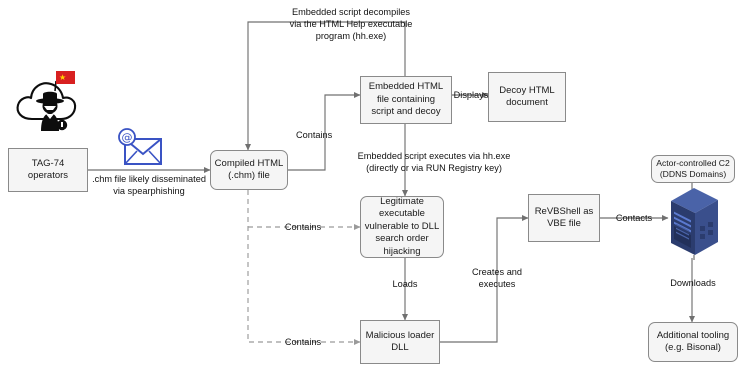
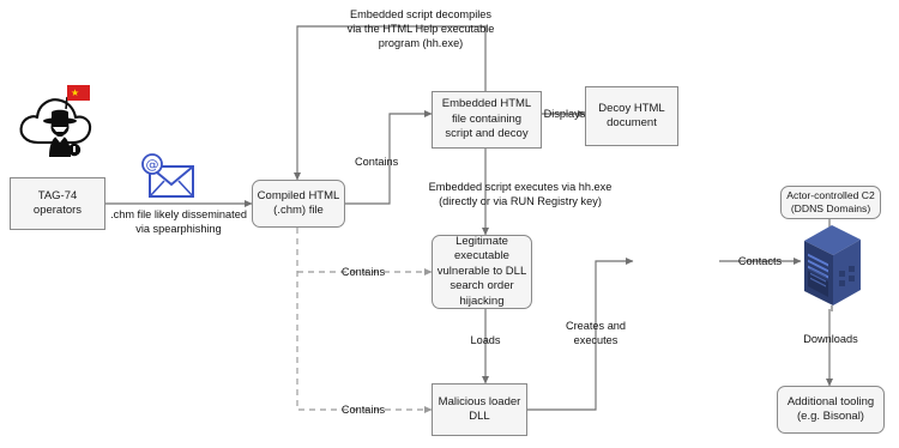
  ★
  @
  TAG-74 operators
  Compiled HTML
  (.chm) file
  Embedded HTML
  file containing
  script and decoy
  Decoy HTML
  document
  Legitimate
  executable
  vulnerable to DLL
  search order
  hijacking
  Malicious loader
  DLL
- ReVBShell as
- VBE file
  Actor-controlled C2
  (DDNS Domains)
  Additional tooling
  (e.g. Bisonal)
  .chm file likely disseminated
  via spearphishing
  Embedded script decompiles
  via the HTML Help executable
  program (hh.exe)
  Contains
  Displays
  Embedded script executes via hh.exe
  (directly or via RUN Registry key)
  Contains
  Contains
  Loads
  Creates and
  executes
  Contacts
  Downloads
